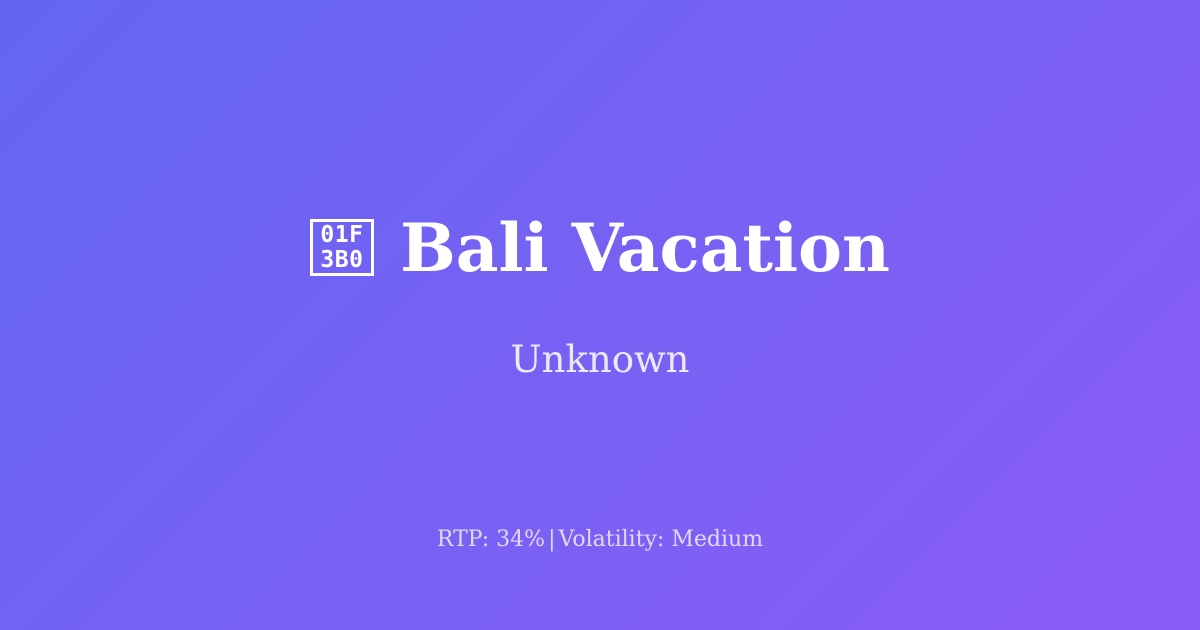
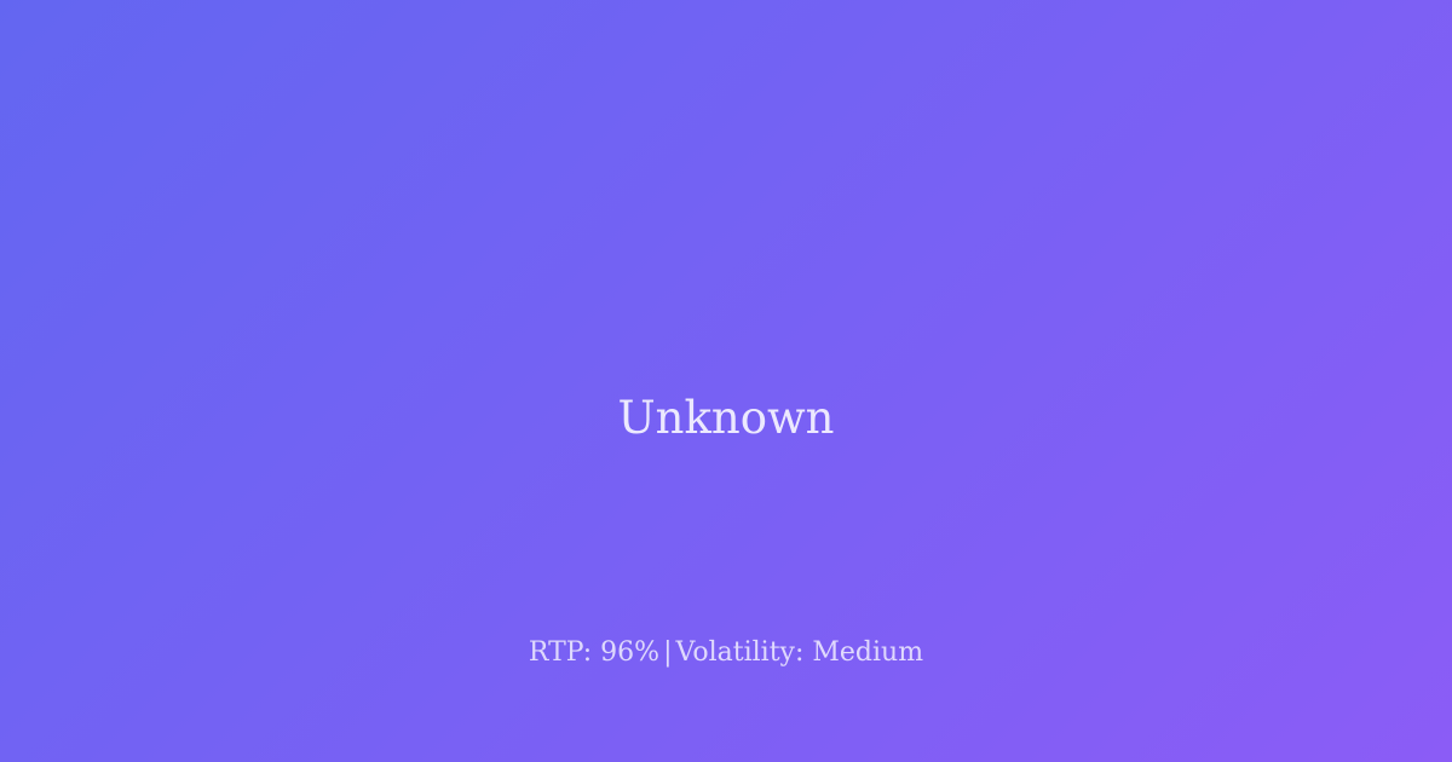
- 01F
- 3B0
- Bali Vacation
  Unknown
- RTP: 34%|Volatility: Medium
+ RTP: 96%|Volatility: Medium
